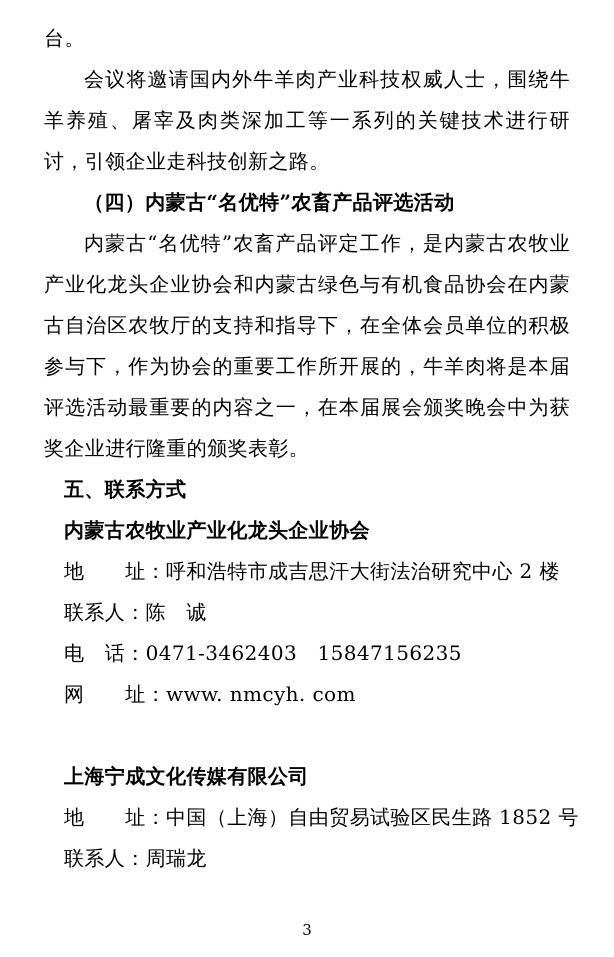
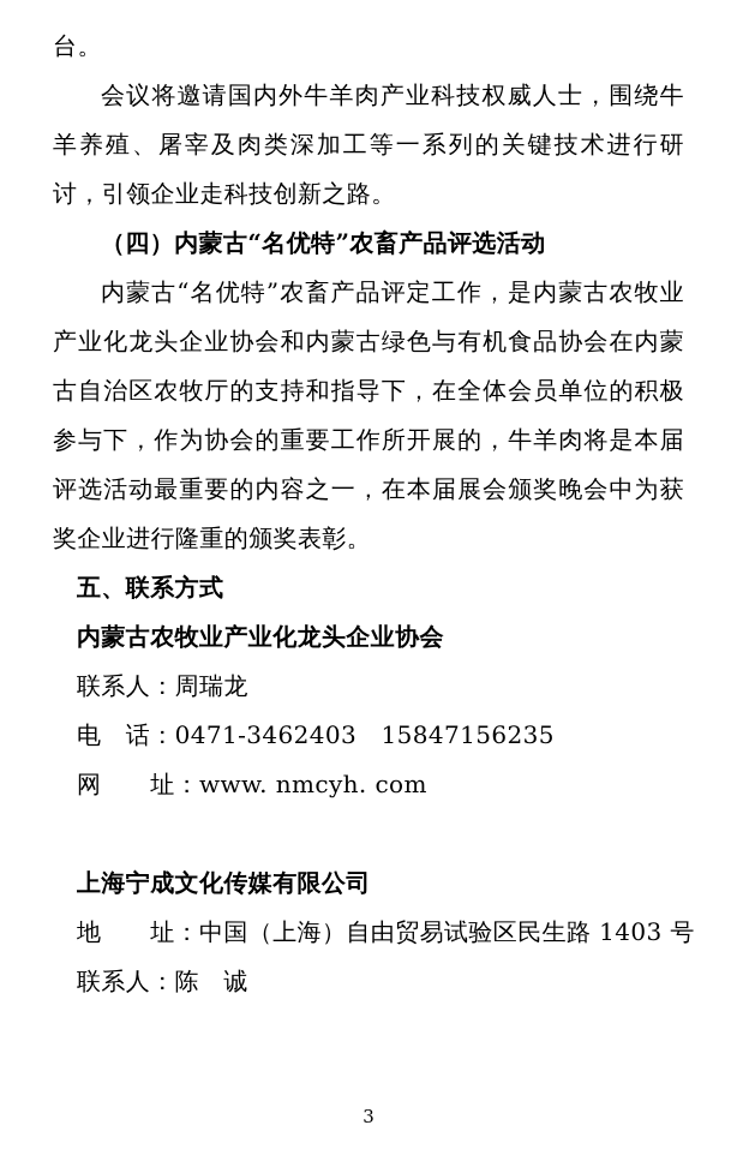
  台。
  会议将邀请国内外牛羊肉产业科技权威人士，围绕牛羊养殖、屠宰及肉类深加工等一系列的关键技术进行研讨，引领企业走科技创新之路。
  （四）内蒙古“名优特”农畜产品评选活动
  内蒙古“名优特”农畜产品评定工作，是内蒙古农牧业产业化龙头企业协会和内蒙古绿色与有机食品协会在内蒙古自治区农牧厅的支持和指导下，在全体会员单位的积极参与下，作为协会的重要工作所开展的，牛羊肉将是本届评选活动最重要的内容之一，在本届展会颁奖晚会中为获奖企业进行隆重的颁奖表彰。
  五、联系方式
  内蒙古农牧业产业化龙头企业协会
- 地 址：呼和浩特市成吉思汗大街法治研究中心 2 楼
- 联系人：陈 诚
+ 联系人：周瑞龙
  电 话：0471-3462403 15847156235
  网 址：www. nmcyh. com
  上海宁成文化传媒有限公司
- 地 址：中国（上海）自由贸易试验区民生路 1852 号
+ 地 址：中国（上海）自由贸易试验区民生路 1403 号
- 联系人：周瑞龙
+ 联系人：陈 诚
  3
